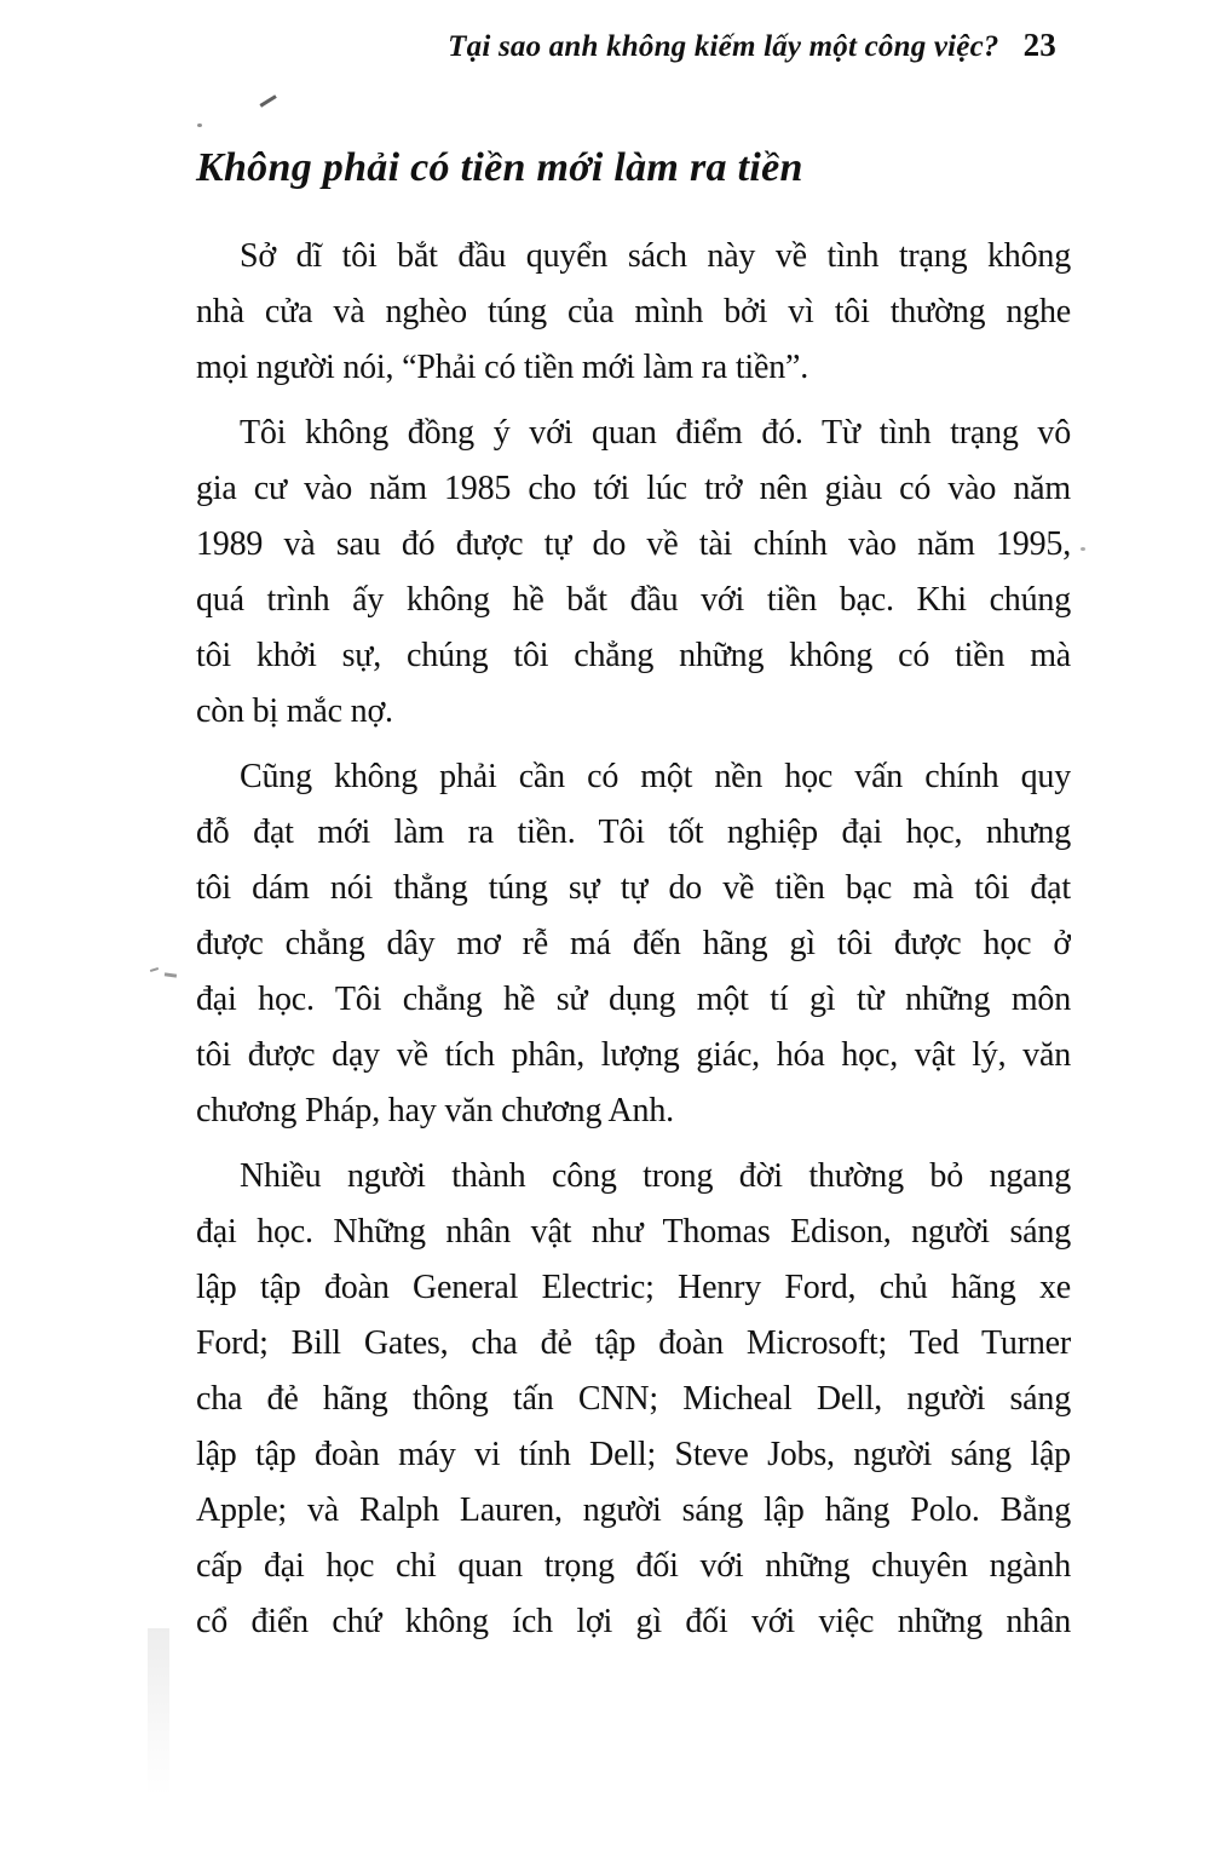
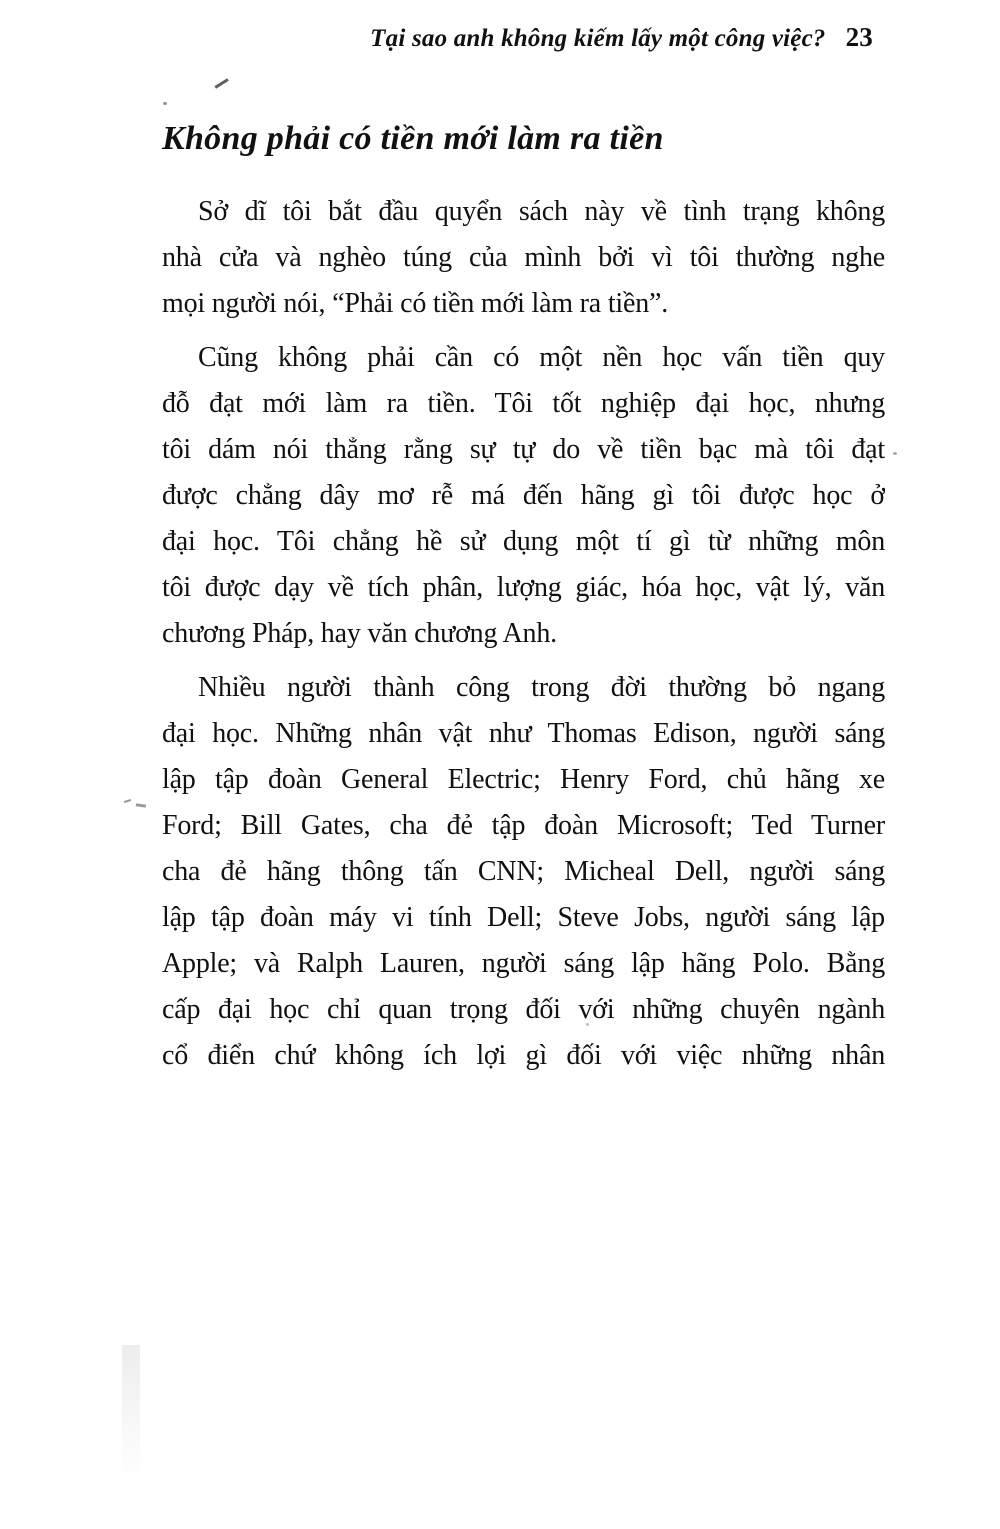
  Tại sao anh không kiếm lấy một công việc? 23
  Không phải có tiền mới làm ra tiền
  Sở dĩ tôi bắt đầu quyển sách này về tình trạng không
  nhà cửa và nghèo túng của mình bởi vì tôi thường nghe
  mọi người nói, “Phải có tiền mới làm ra tiền”.
- Tôi không đồng ý với quan điểm đó. Từ tình trạng vô
- gia cư vào năm 1985 cho tới lúc trở nên giàu có vào năm
- 1989 và sau đó được tự do về tài chính vào năm 1995,
- quá trình ấy không hề bắt đầu với tiền bạc. Khi chúng
- tôi khởi sự, chúng tôi chẳng những không có tiền mà
- còn bị mắc nợ.
- Cũng không phải cần có một nền học vấn chính quy
+ Cũng không phải cần có một nền học vấn tiền quy
  đỗ đạt mới làm ra tiền. Tôi tốt nghiệp đại học, nhưng
- tôi dám nói thẳng túng sự tự do về tiền bạc mà tôi đạt
+ tôi dám nói thẳng rằng sự tự do về tiền bạc mà tôi đạt
  được chẳng dây mơ rễ má đến hãng gì tôi được học ở
  đại học. Tôi chẳng hề sử dụng một tí gì từ những môn
  tôi được dạy về tích phân, lượng giác, hóa học, vật lý, văn
  chương Pháp, hay văn chương Anh.
  Nhiều người thành công trong đời thường bỏ ngang
  đại học. Những nhân vật như Thomas Edison, người sáng
  lập tập đoàn General Electric; Henry Ford, chủ hãng xe
  Ford; Bill Gates, cha đẻ tập đoàn Microsoft; Ted Turner
  cha đẻ hãng thông tấn CNN; Micheal Dell, người sáng
  lập tập đoàn máy vi tính Dell; Steve Jobs, người sáng lập
  Apple; và Ralph Lauren, người sáng lập hãng Polo. Bằng
  cấp đại học chỉ quan trọng đối với những chuyên ngành
  cổ điển chứ không ích lợi gì đối với việc những nhân
